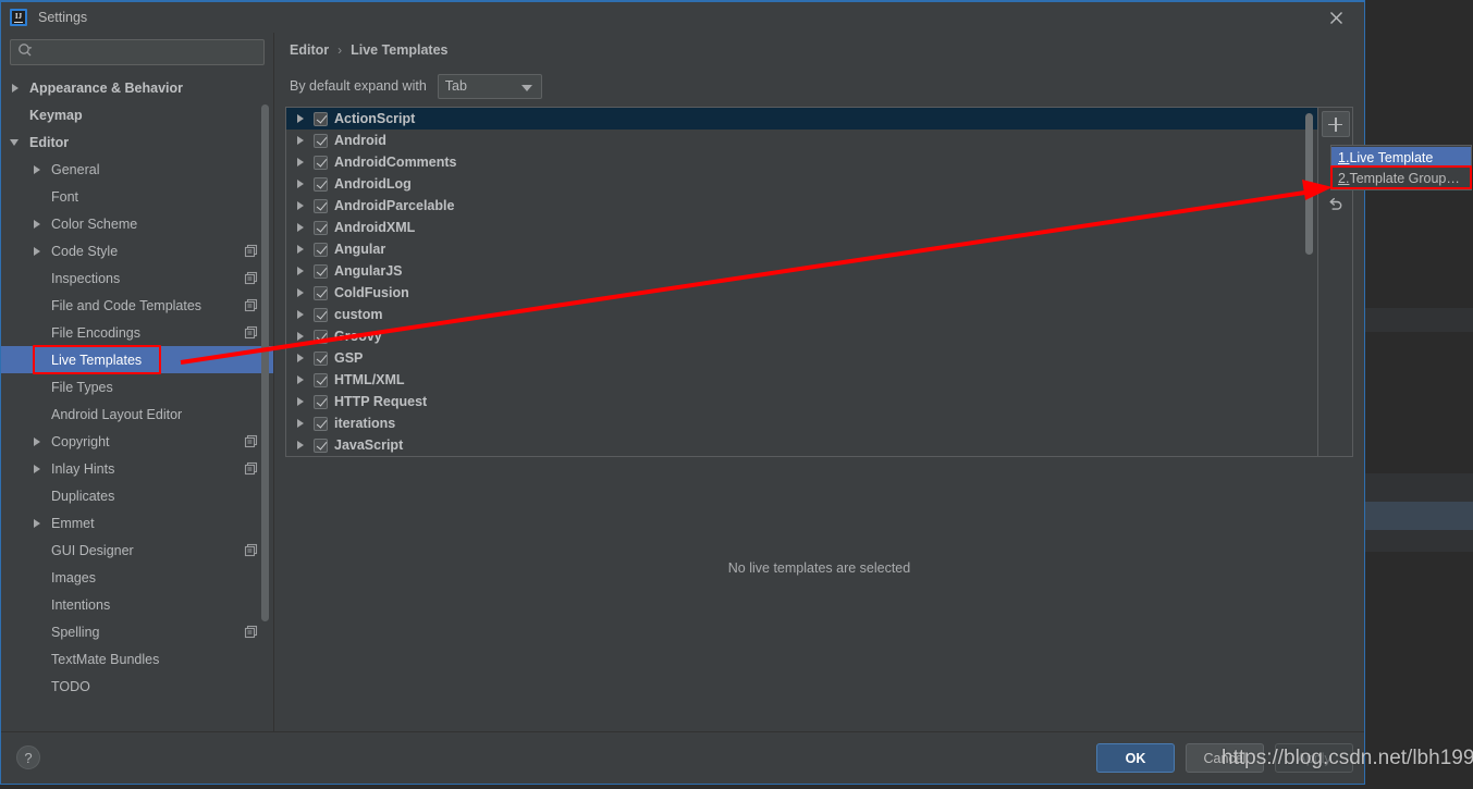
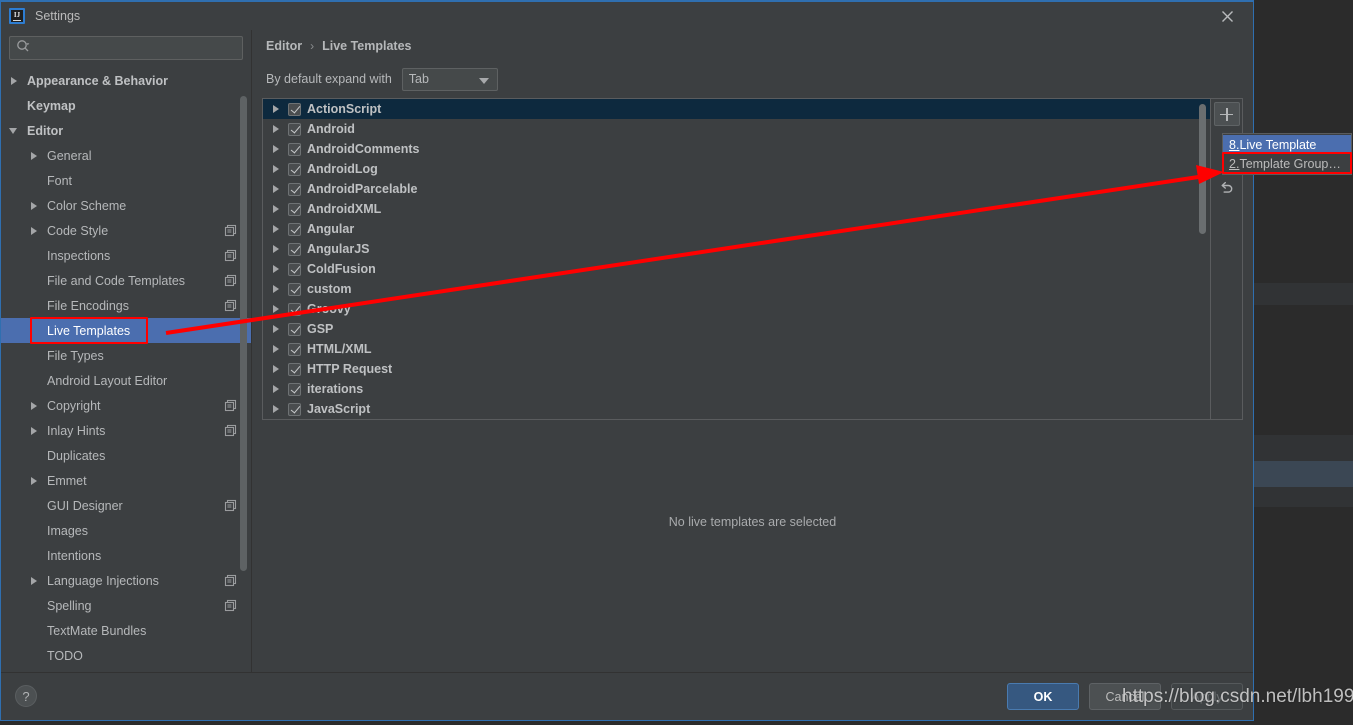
  Settings
  Appearance & Behavior
  Keymap
  Editor
  General
  Font
  Color Scheme
  Code Style
  Inspections
  File and Code Templates
  File Encodings
  Live Templates
  File Types
  Android Layout Editor
  Copyright
  Inlay Hints
  Duplicates
  Emmet
  GUI Designer
  Images
  Intentions
+ Language Injections
  Spelling
  TextMate Bundles
  TODO
  Editor
  ›
  Live Templates
  By default expand with
  Tab
  ActionScript
  Android
  AndroidComments
  AndroidLog
  AndroidParcelable
  AndroidXML
  Angular
  AngularJS
  ColdFusion
  custom
  GSP
  HTML/XML
  HTTP Request
  iterations
  JavaScript
  No live templates are selected
  ?
  OK
  Cancel
  Apply
- 1.
+ 8.
  Live Template
  2.
  Template Group…
  https://blog.csdn.net/lbh199
